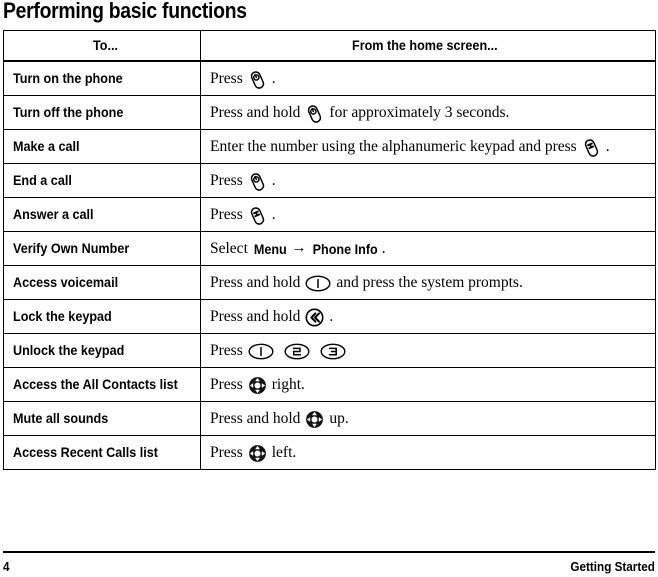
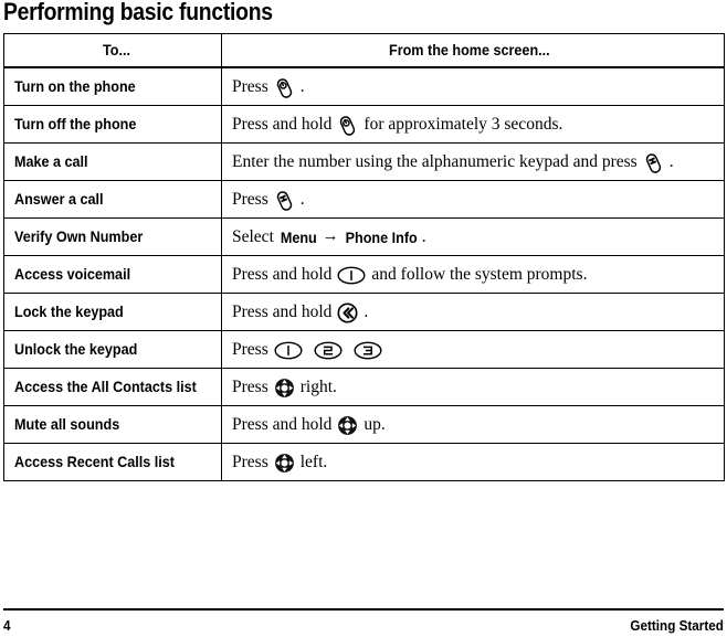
  Performing basic functions
  To...	From the home screen...
  Turn on the phone	Press .
  Turn off the phone	Press and hold for approximately 3 seconds.
  Make a call	Enter the number using the alphanumeric keypad and press .
- End a call	Press .
  Answer a call	Press .
  Verify Own Number	Select Menu → Phone Info .
- Access voicemail	Press and hold and press the system prompts.
+ Access voicemail	Press and hold and follow the system prompts.
  Lock the keypad	Press and hold .
  Unlock the keypad	Press
  Access the All Contacts list	Press right.
  Mute all sounds	Press and hold up.
  Access Recent Calls list	Press left.
  4
  Getting Started
